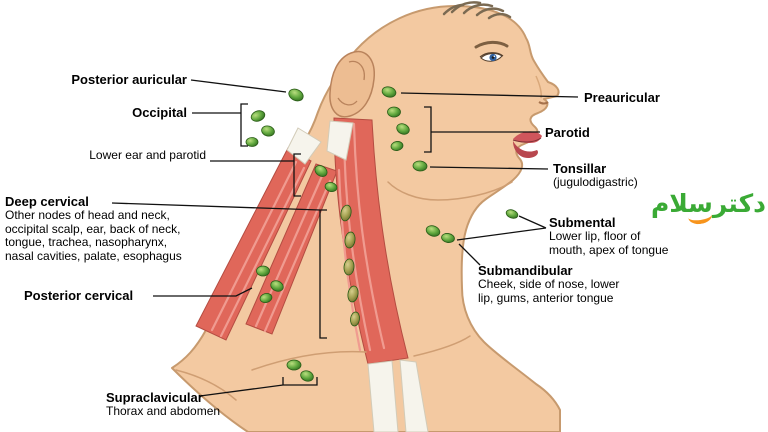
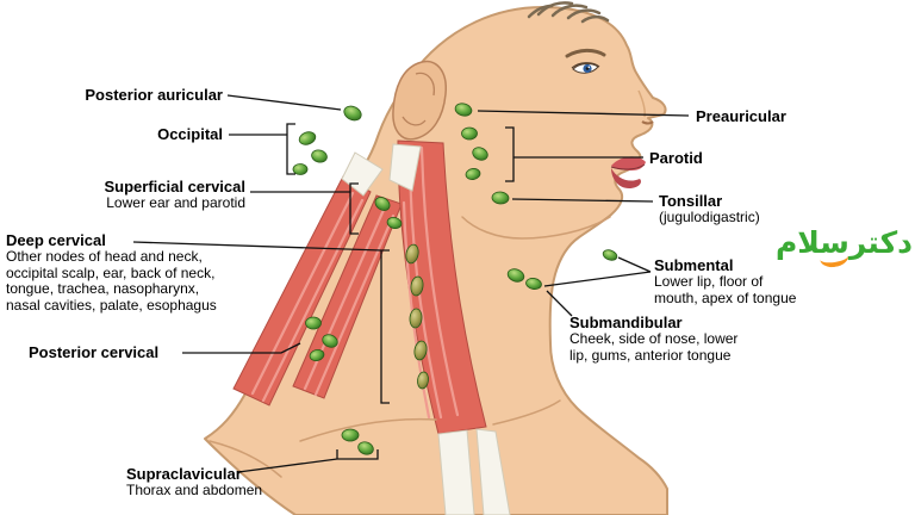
  Posterior auricular
  Occipital
+ Superficial cervical
  Lower ear and parotid
  Deep cervical
  Other nodes of head and neck,
  occipital scalp, ear, back of neck,
  tongue, trachea, nasopharynx,
  nasal cavities, palate, esophagus
  Posterior cervical
  Supraclavicular
  Thorax and abdomen
  Preauricular
  Parotid
  Tonsillar
  (jugulodigastric)
  Submental
  Lower lip, floor of
  mouth, apex of tongue
  Submandibular
  Cheek, side of nose, lower
  lip, gums, anterior tongue
  دکترسلام
